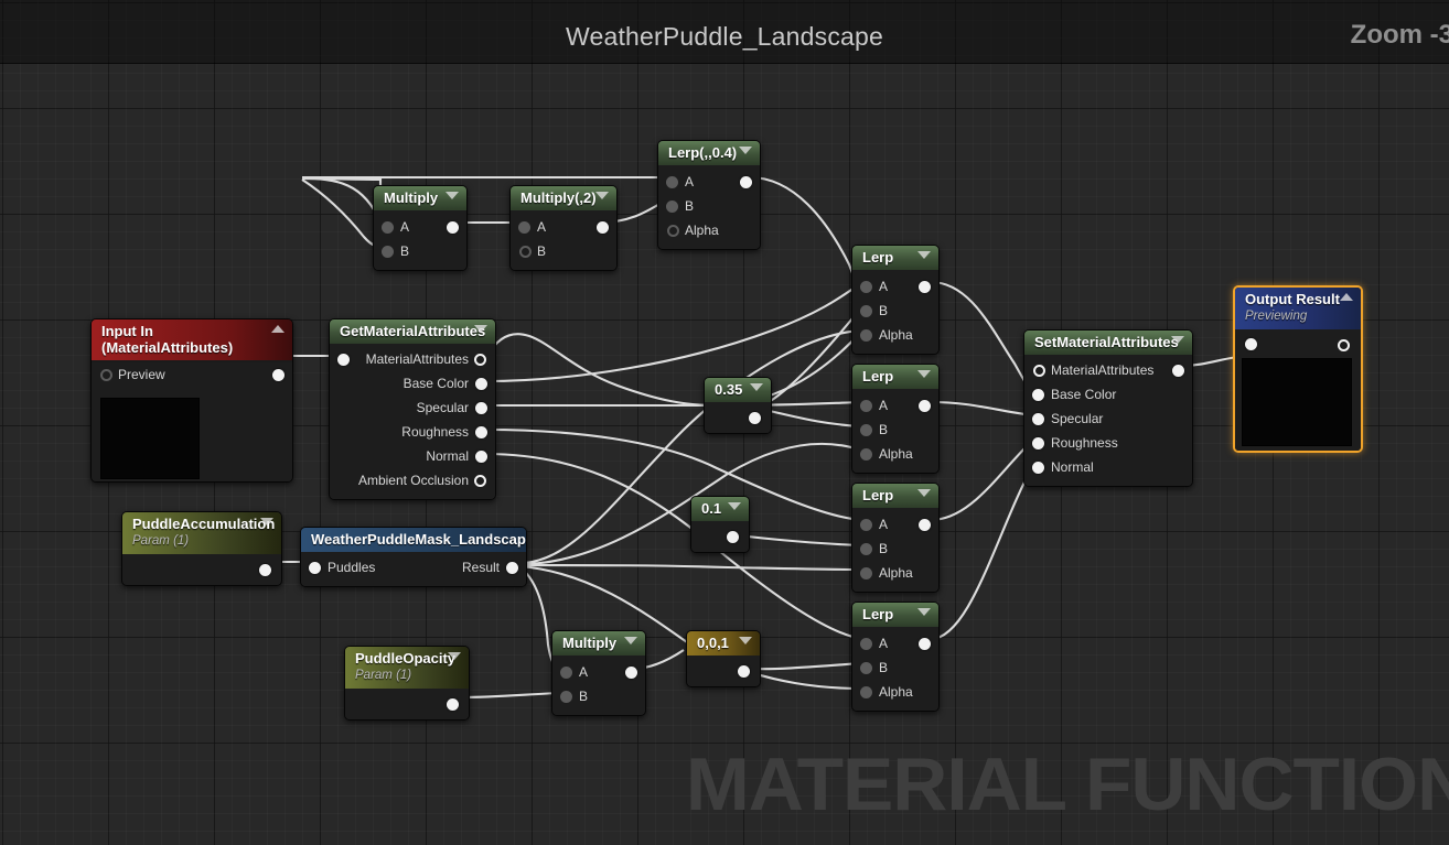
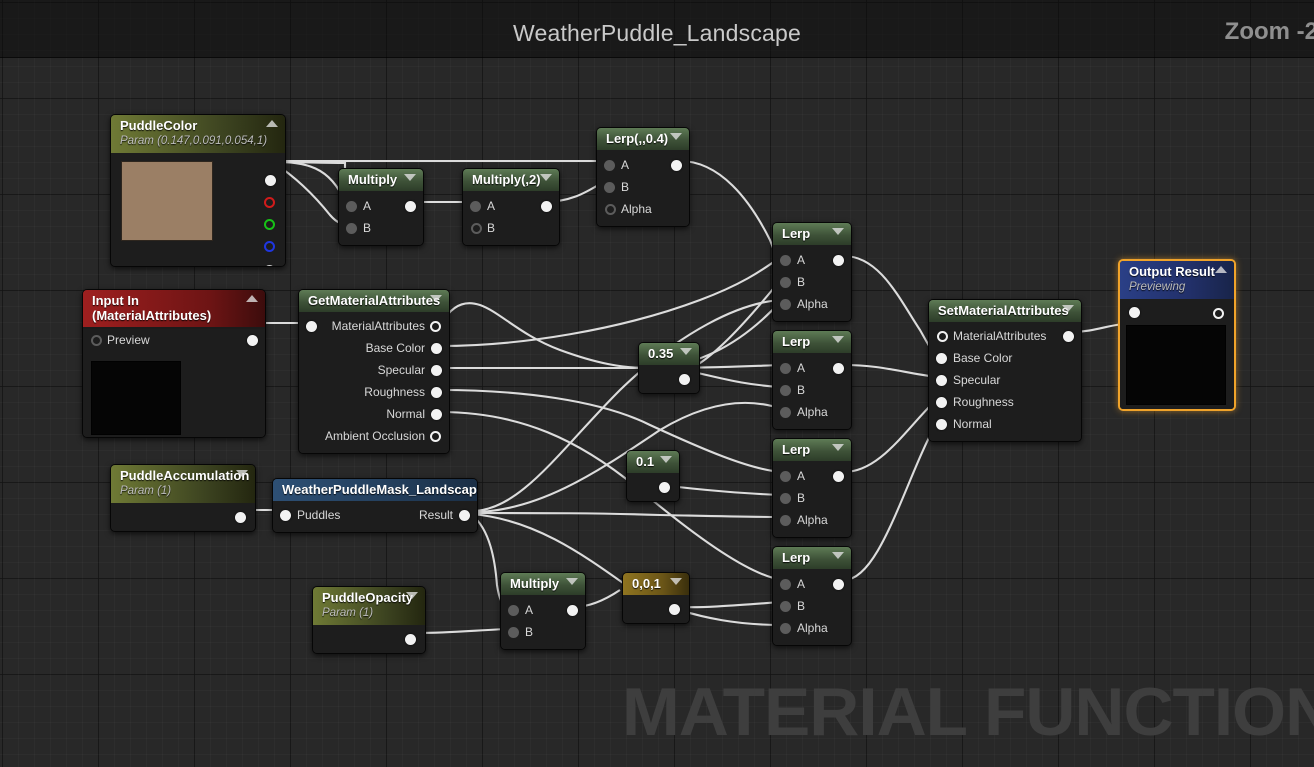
  WeatherPuddle_Landscape
- Zoom -3
+ Zoom -2
+ PuddleColor
+ Param (0.147,0.091,0.054,1)
  Multiply
  A
  B
  Multiply(,2)
  A
  B
  Lerp(,,0.4)
  A
  B
  Alpha
  Input In (MaterialAttributes)
  Preview
  GetMaterialAttributes
  MaterialAttributes
  Base Color
  Specular
  Roughness
  Normal
  Ambient Occlusion
  PuddleAccumulation
  Param (1)
  WeatherPuddleMask_Landscap
  Puddles
  Result
  PuddleOpacity
  Param (1)
  Multiply
  A
  B
  0.35
  0.1
  0,0,1
  Lerp
  A
  B
  Alpha
  Lerp
  A
  B
  Alpha
  Lerp
  A
  B
  Alpha
  Lerp
  A
  B
  Alpha
  SetMaterialAttributes
  MaterialAttributes
  Base Color
  Specular
  Roughness
  Normal
  Output Result
  Previewing
  MATERIAL FUNCTION
